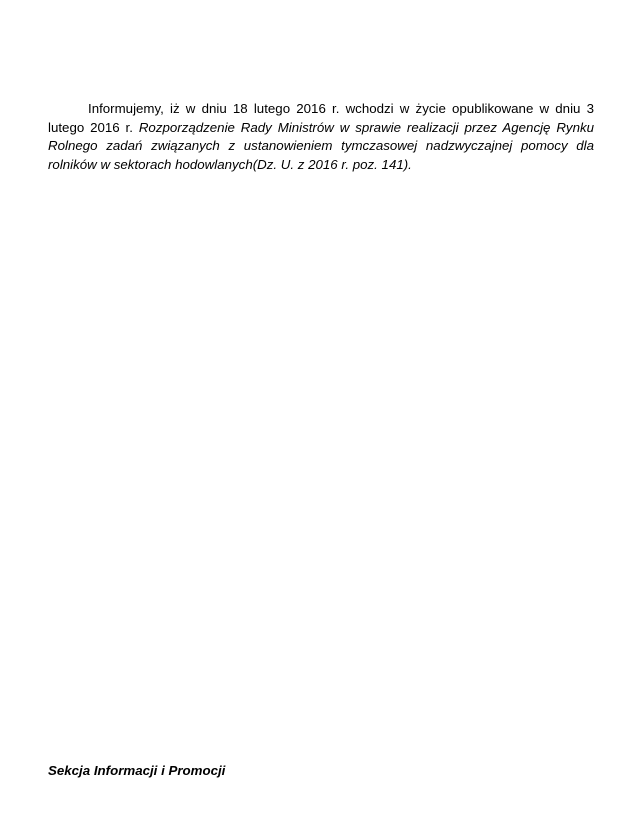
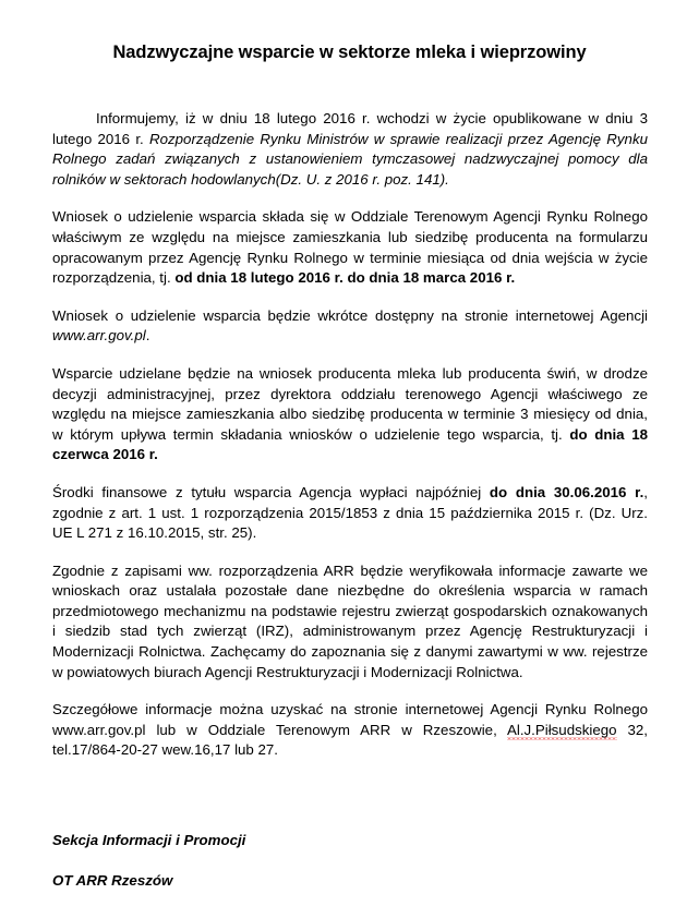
+ Nadzwyczajne wsparcie w sektorze mleka i wieprzowiny
- Informujemy, iż w dniu 18 lutego 2016 r. wchodzi w życie opublikowane w dniu 3 lutego 2016 r. Rozporządzenie Rady Ministrów w sprawie realizacji przez Agencję Rynku Rolnego zadań związanych z ustanowieniem tymczasowej nadzwyczajnej pomocy dla rolników w sektorach hodowlanych(Dz. U. z 2016 r. poz. 141).
+ Informujemy, iż w dniu 18 lutego 2016 r. wchodzi w życie opublikowane w dniu 3 lutego 2016 r. Rozporządzenie Rynku Ministrów w sprawie realizacji przez Agencję Rynku Rolnego zadań związanych z ustanowieniem tymczasowej nadzwyczajnej pomocy dla rolników w sektorach hodowlanych(Dz. U. z 2016 r. poz. 141).
+ Wniosek o udzielenie wsparcia składa się w Oddziale Terenowym Agencji Rynku Rolnego właściwym ze względu na miejsce zamieszkania lub siedzibę producenta na formularzu opracowanym przez Agencję Rynku Rolnego w terminie miesiąca od dnia wejścia w życie rozporządzenia, tj. od dnia 18 lutego 2016 r. do dnia 18 marca 2016 r.
+ Wniosek o udzielenie wsparcia będzie wkrótce dostępny na stronie internetowej Agencji www.arr.gov.pl.
+ Wsparcie udzielane będzie na wniosek producenta mleka lub producenta świń, w drodze decyzji administracyjnej, przez dyrektora oddziału terenowego Agencji właściwego ze względu na miejsce zamieszkania albo siedzibę producenta w terminie 3 miesięcy od dnia, w którym upływa termin składania wniosków o udzielenie tego wsparcia, tj. do dnia 18 czerwca 2016 r.
+ Środki finansowe z tytułu wsparcia Agencja wypłaci najpóźniej do dnia 30.06.2016 r., zgodnie z art. 1 ust. 1 rozporządzenia 2015/1853 z dnia 15 października 2015 r. (Dz. Urz. UE L 271 z 16.10.2015, str. 25).
+ Zgodnie z zapisami ww. rozporządzenia ARR będzie weryfikowała informacje zawarte we wnioskach oraz ustalała pozostałe dane niezbędne do określenia wsparcia w ramach przedmiotowego mechanizmu na podstawie rejestru zwierząt gospodarskich oznakowanych i siedzib stad tych zwierząt (IRZ), administrowanym przez Agencję Restrukturyzacji i Modernizacji Rolnictwa. Zachęcamy do zapoznania się z danymi zawartymi w ww. rejestrze w powiatowych biurach Agencji Restrukturyzacji i Modernizacji Rolnictwa.
+ Szczegółowe informacje można uzyskać na stronie internetowej Agencji Rynku Rolnego www.arr.gov.pl lub w Oddziale Terenowym ARR w Rzeszowie, Al.J.Piłsudskiego 32, tel.17/864-20-27 wew.16,17 lub 27.
  Sekcja Informacji i Promocji
+ OT ARR Rzeszów
